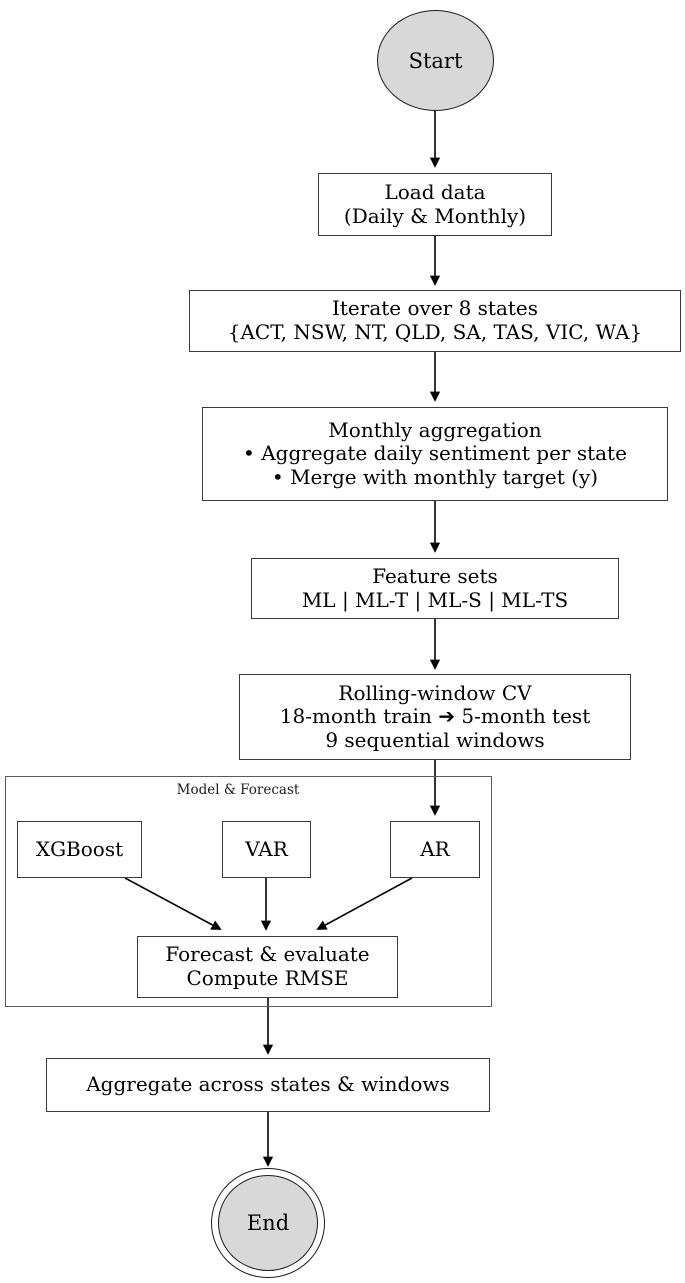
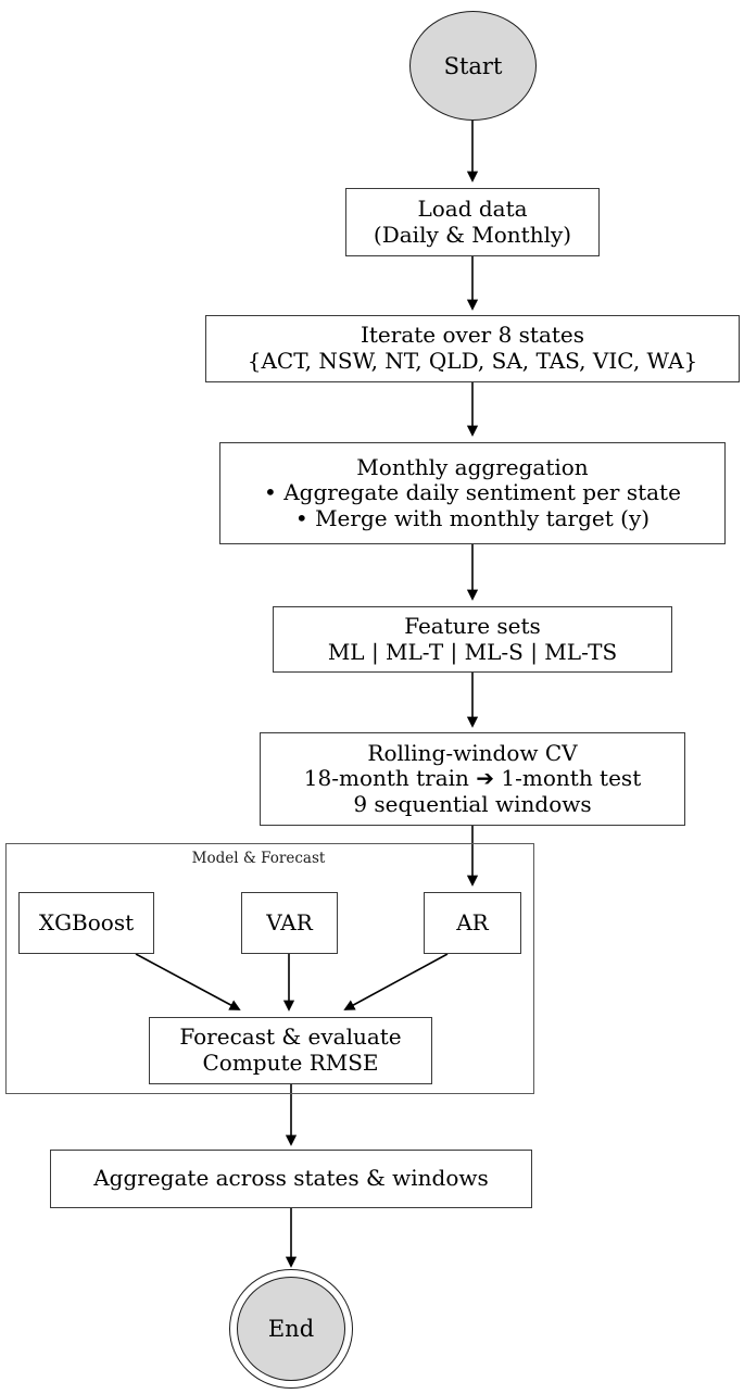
  Start
  Load data
  (Daily & Monthly)
  Iterate over 8 states
  {ACT, NSW, NT, QLD, SA, TAS, VIC, WA}
  Monthly aggregation
  • Aggregate daily sentiment per state
  • Merge with monthly target (y)
  Feature sets
  ML | ML-T | ML-S | ML-TS
  Rolling-window CV
- 18-month train ➔ 5-month test
+ 18-month train ➔ 1-month test
  9 sequential windows
  Model & Forecast
  XGBoost
  VAR
  AR
  Forecast & evaluate
  Compute RMSE
  Aggregate across states & windows
  End
